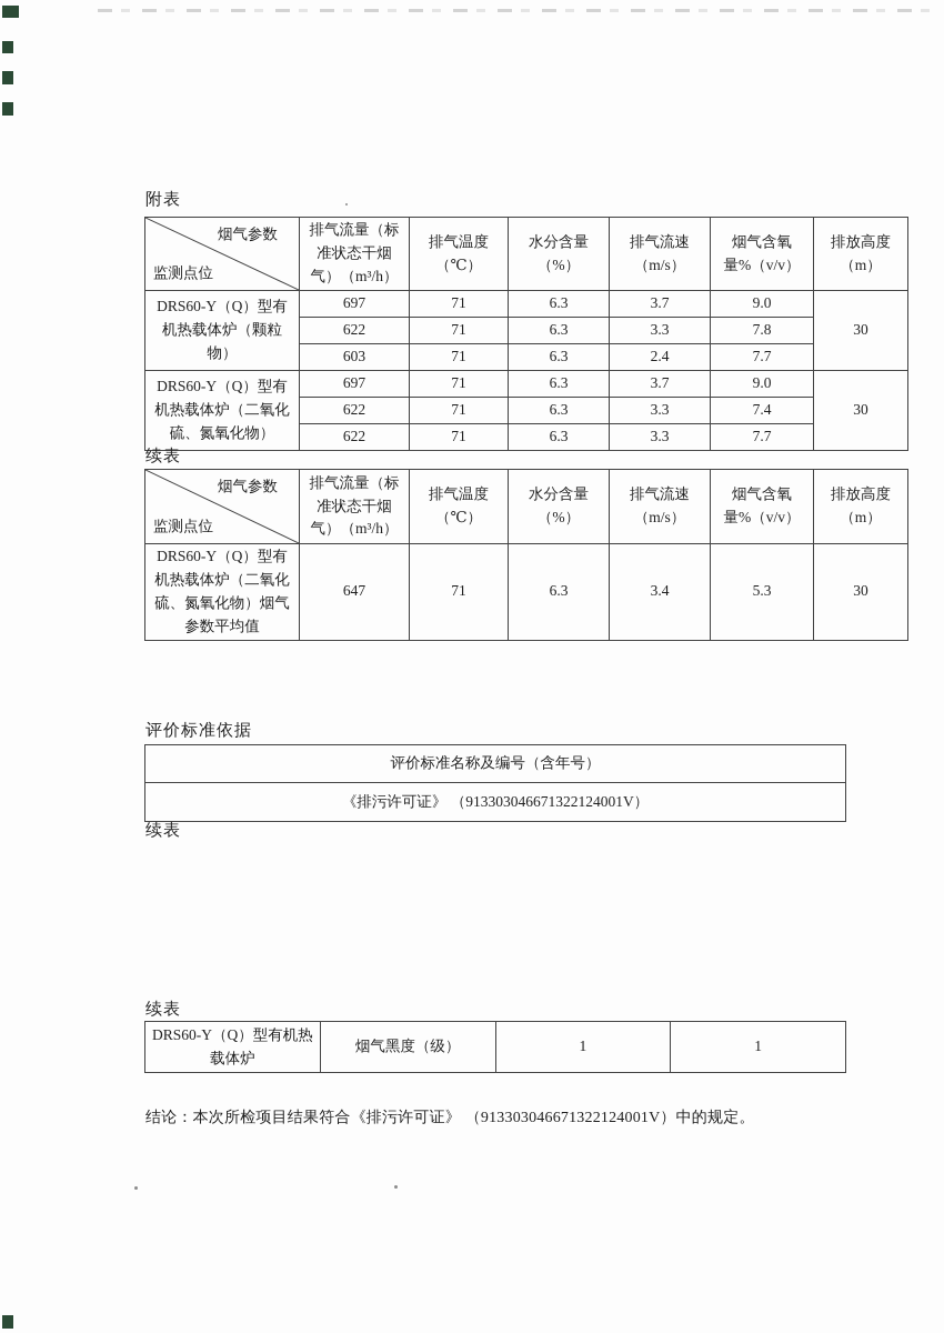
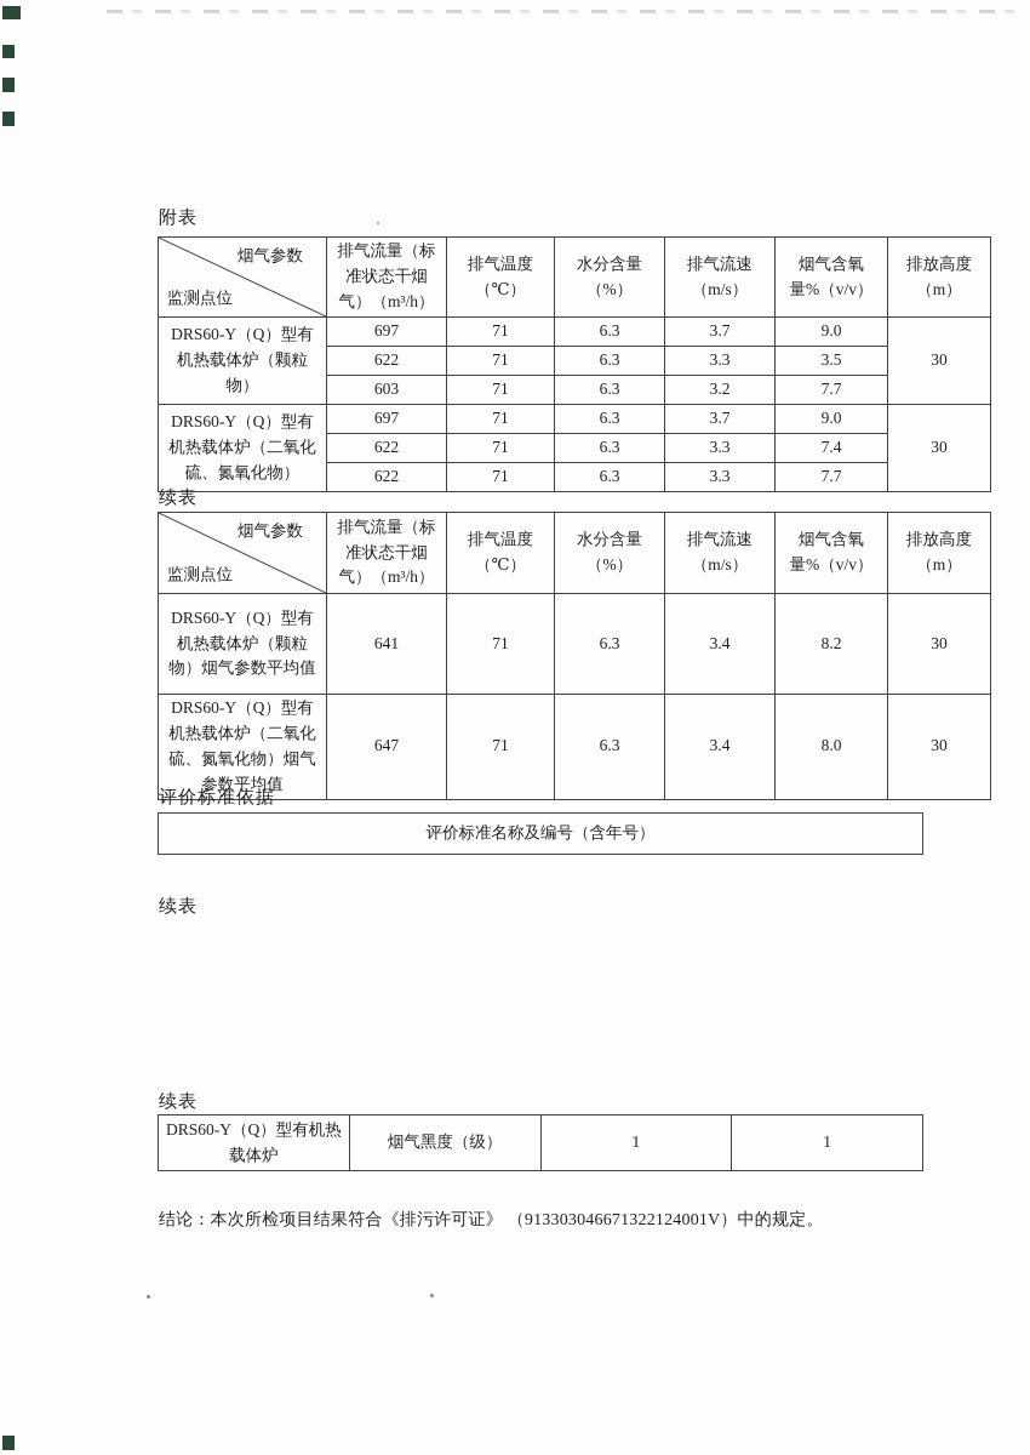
  附表
  烟气参数 监测点位	排气流量（标 准状态干烟 气）（m³/h）	排气温度 （℃）	水分含量 （%）	排气流速 （m/s）	烟气含氧 量%（v/v）	排放高度 （m）
  DRS60-Y（Q）型有机热载体炉（颗粒物）	697	71	6.3	3.7	9.0	30
- 622	71	6.3	3.3	7.8
+ 622	71	6.3	3.3	3.5
- 603	71	6.3	2.4	7.7
+ 603	71	6.3	3.2	7.7
  DRS60-Y（Q）型有机热载体炉（二氧化硫、氮氧化物）	697	71	6.3	3.7	9.0	30
  622	71	6.3	3.3	7.4
  622	71	6.3	3.3	7.7
  续表
  烟气参数 监测点位	排气流量（标 准状态干烟 气）（m³/h）	排气温度 （℃）	水分含量 （%）	排气流速 （m/s）	烟气含氧 量%（v/v）	排放高度 （m）
+ DRS60-Y（Q）型有机热载体炉（颗粒物）烟气参数平均值	641	71	6.3	3.4	8.2	30
- DRS60-Y（Q）型有机热载体炉（二氧化硫、氮氧化物）烟气参数平均值	647	71	6.3	3.4	5.3	30
+ DRS60-Y（Q）型有机热载体炉（二氧化硫、氮氧化物）烟气参数平均值	647	71	6.3	3.4	8.0	30
  评价标准依据
  评价标准名称及编号（含年号）
- 《排污许可证》 （913303046671322124001V）
  续表
  续表
  DRS60-Y（Q）型有机热载体炉	烟气黑度（级）	1	1
  结论：本次所检项目结果符合《排污许可证》 （913303046671322124001V）中的规定。
